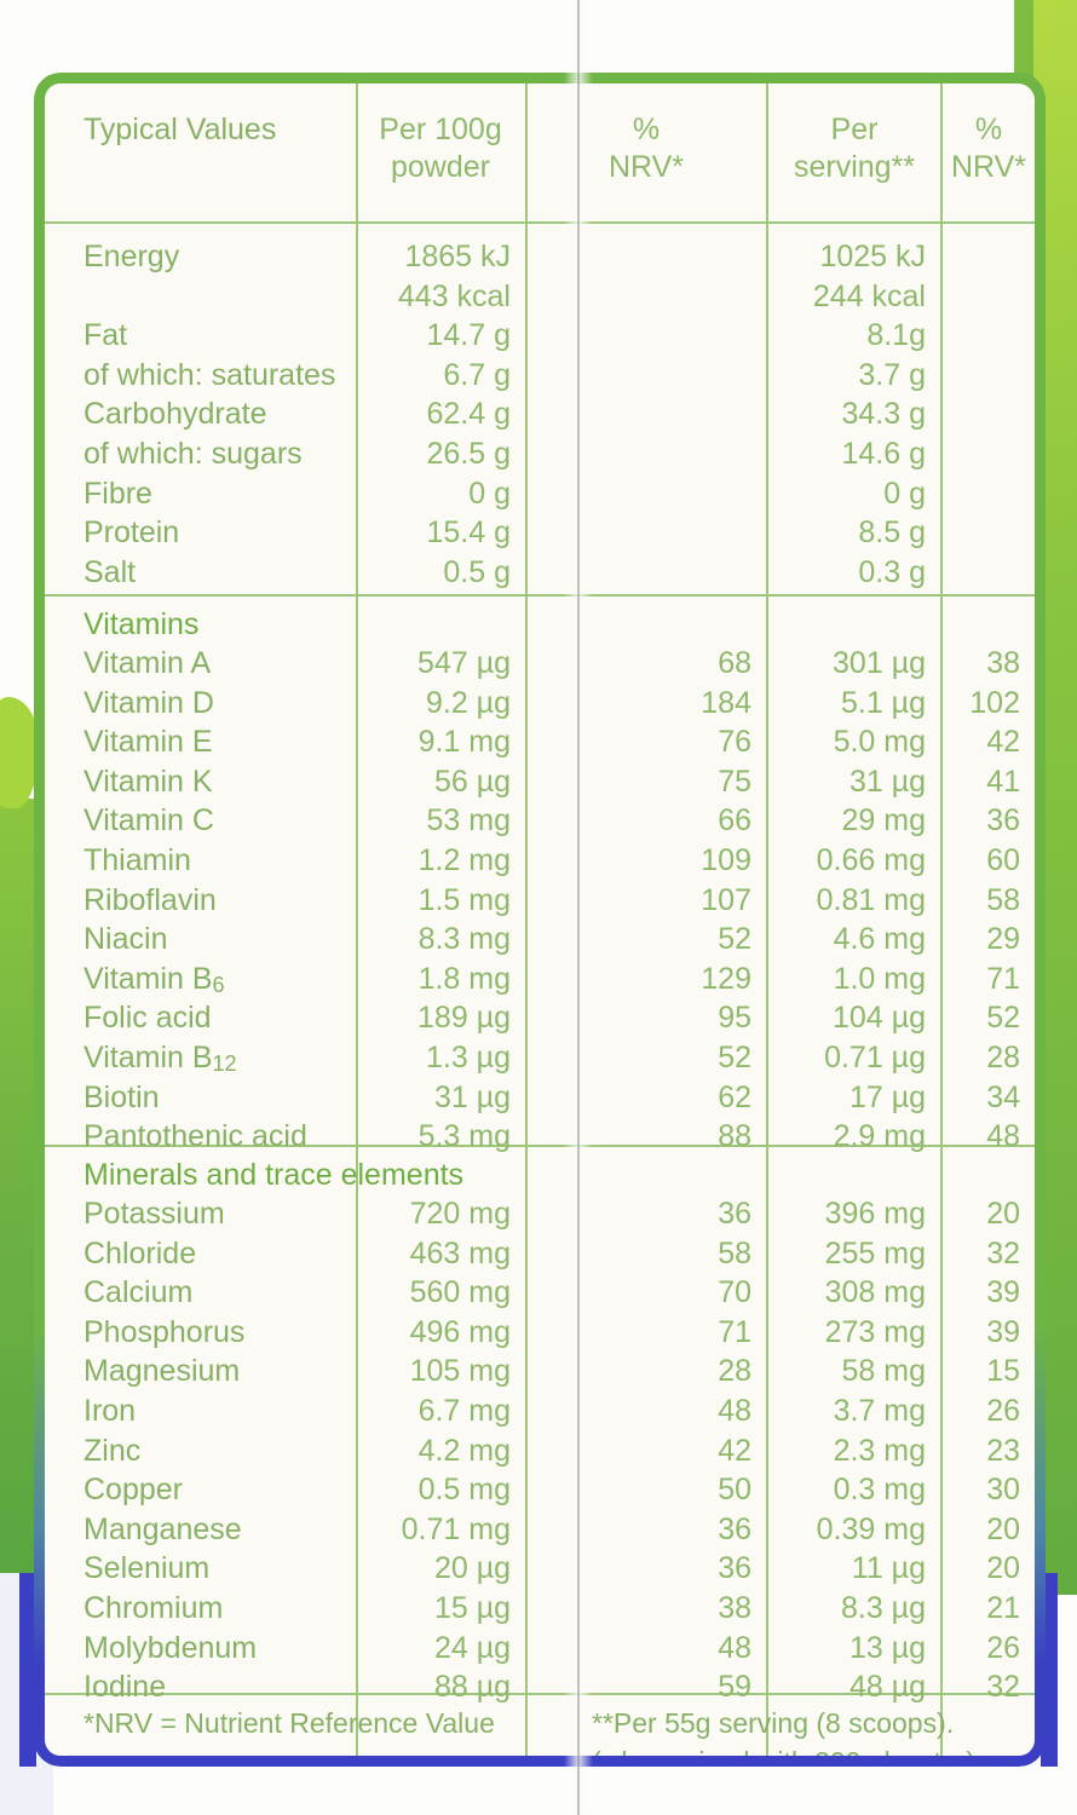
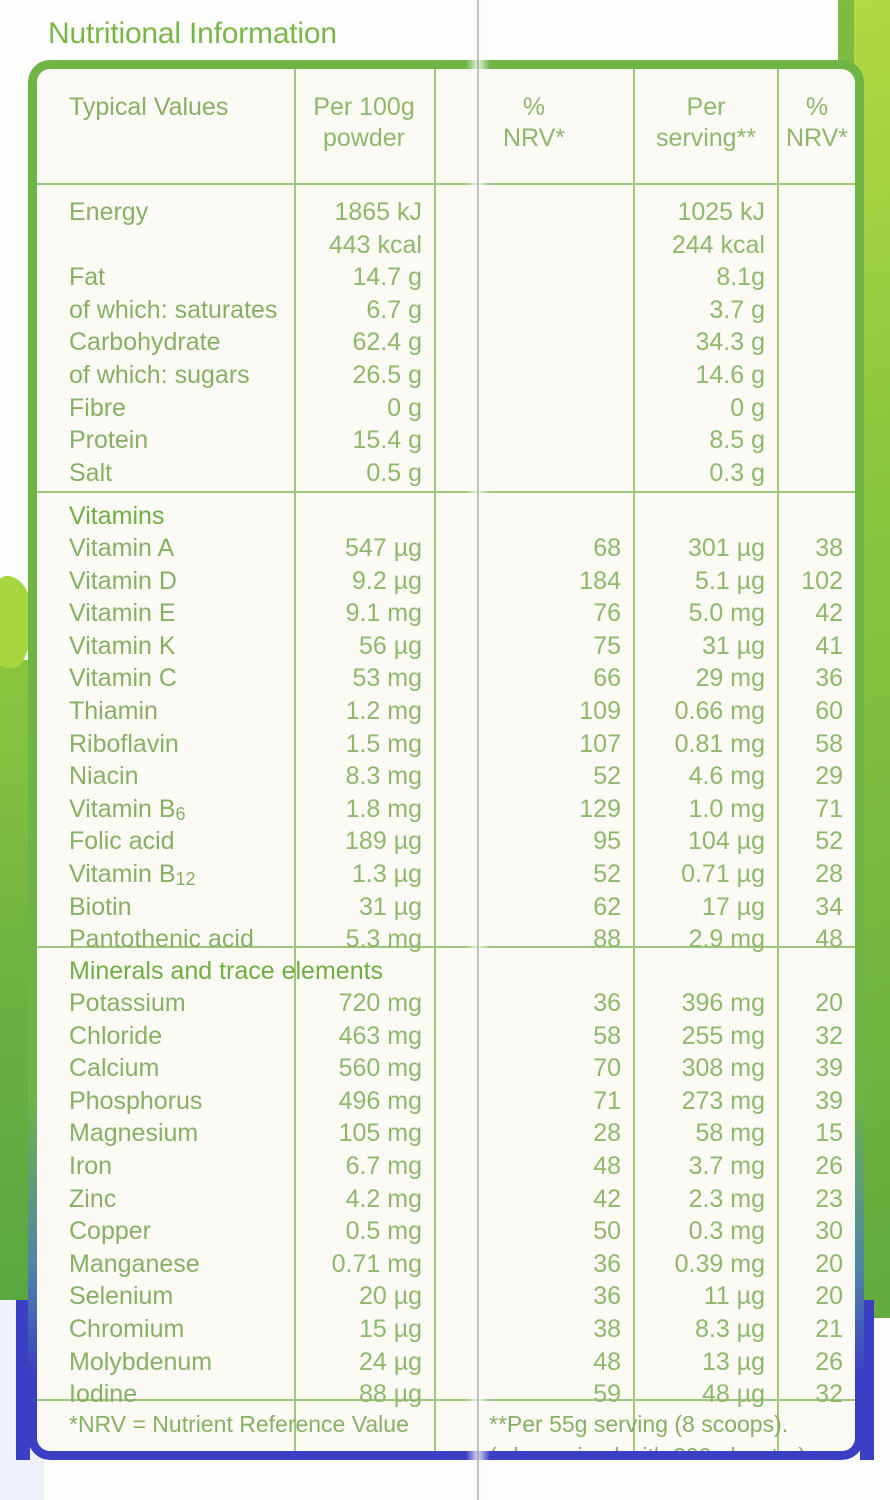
+ Nutritional Information
